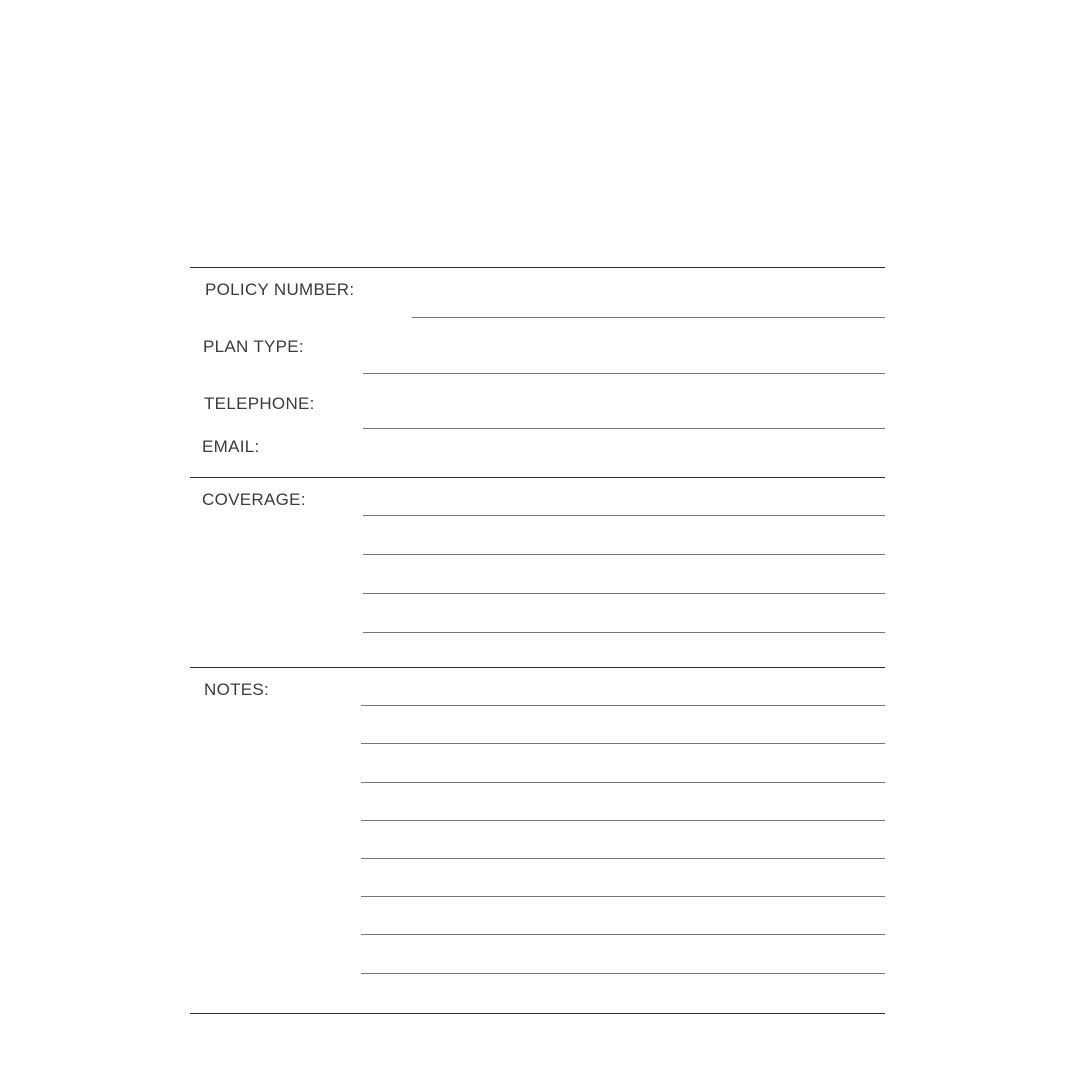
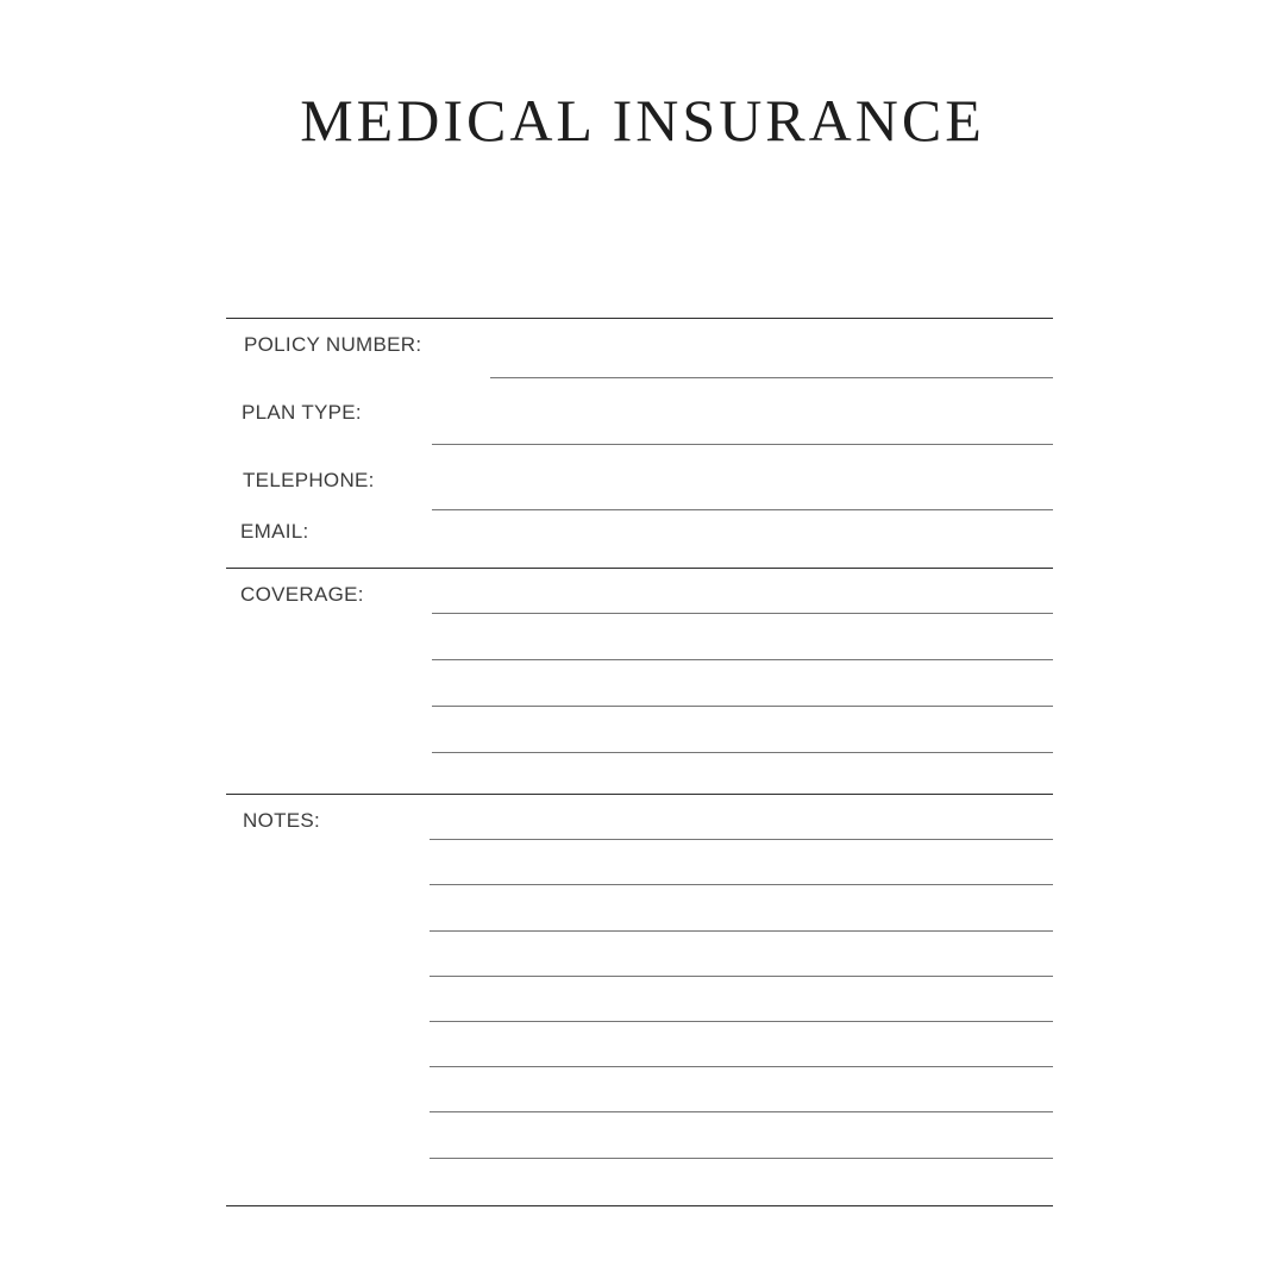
+ MEDICAL INSURANCE
  POLICY NUMBER:
  PLAN TYPE:
  TELEPHONE:
  EMAIL:
  COVERAGE:
  NOTES:
